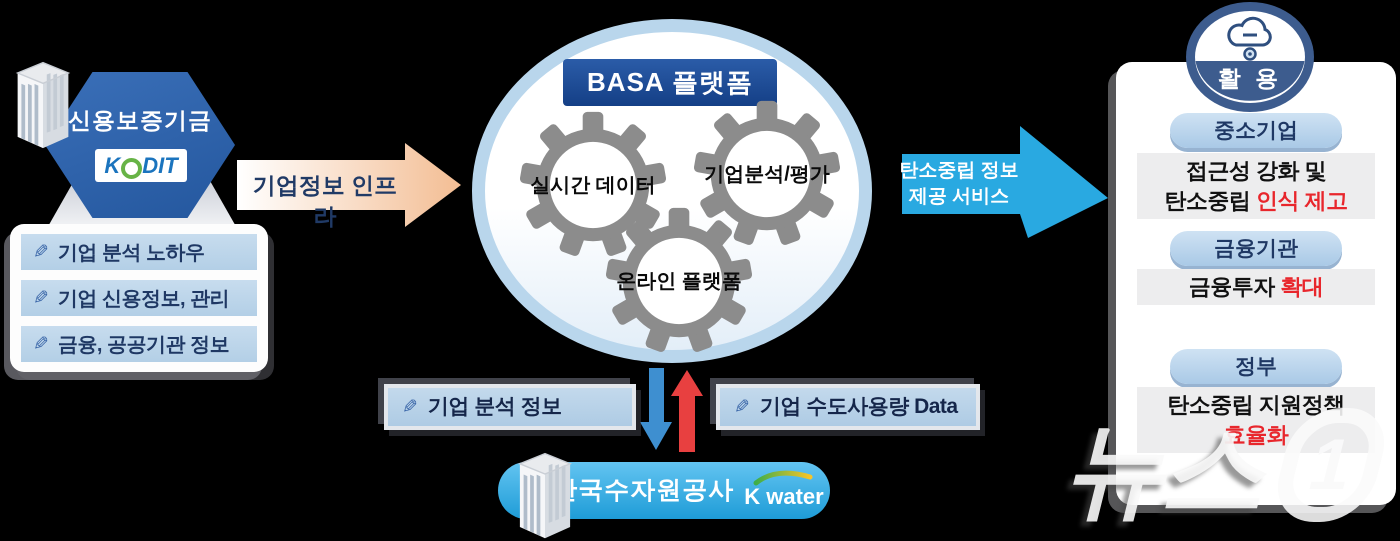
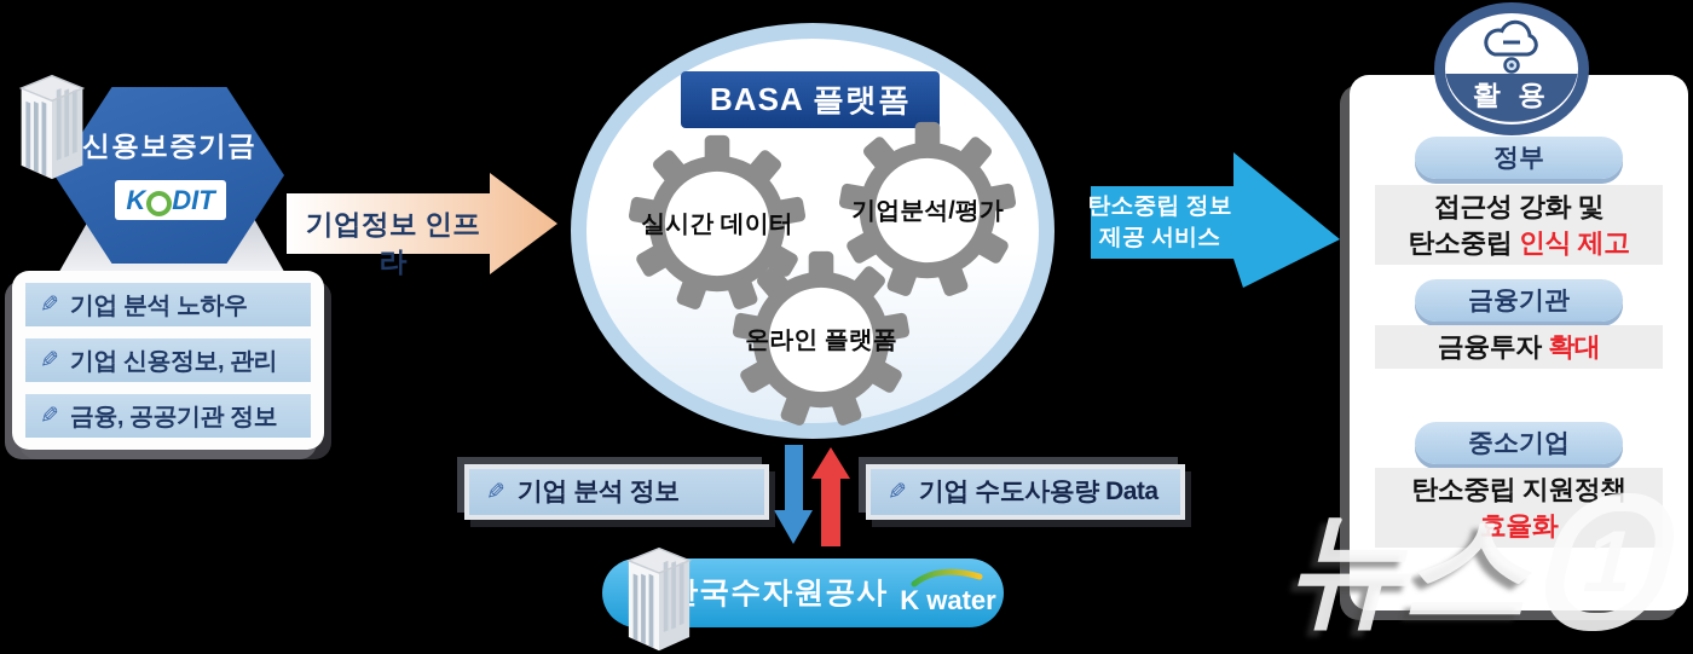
  신용보증기금
  K
  DIT
  기업 분석 노하우
  기업 신용정보, 관리
  금융, 공공기관 정보
  기업정보 인프라
  BASA 플랫폼
  실시간 데이터
  기업분석/평가
  온라인 플랫폼
  기업 분석 정보
  기업 수도사용량 Data
  국수자원공사
  K water
  탄소중립 정보
  제공 서비스
  활 용
- 중소기업
+ 정부
  접근성 강화 및
  탄소중립 인식 제고
  금융기관
  금융투자 확대
- 정부
+ 중소기업
  탄소중립 지원정책
  효율화
